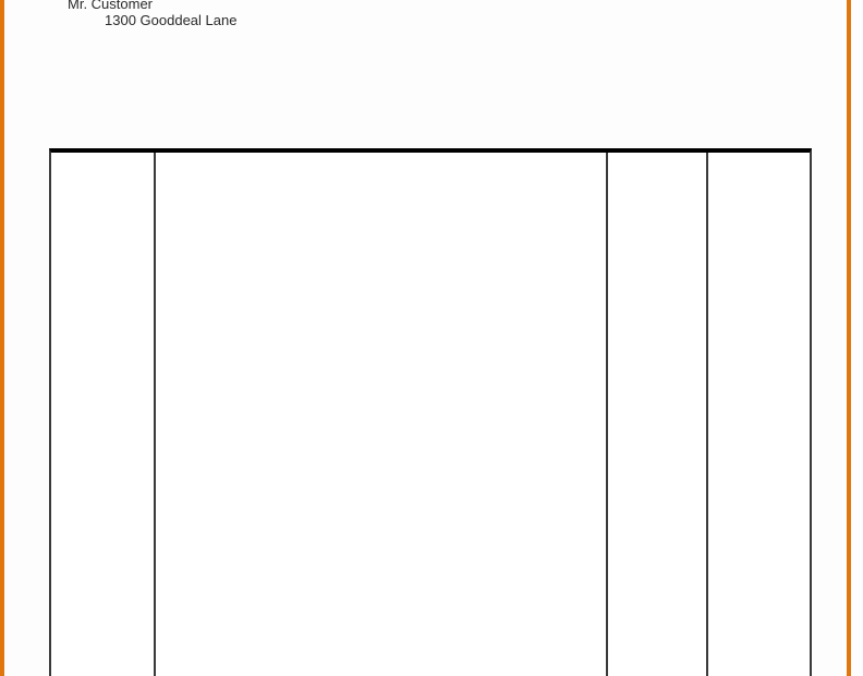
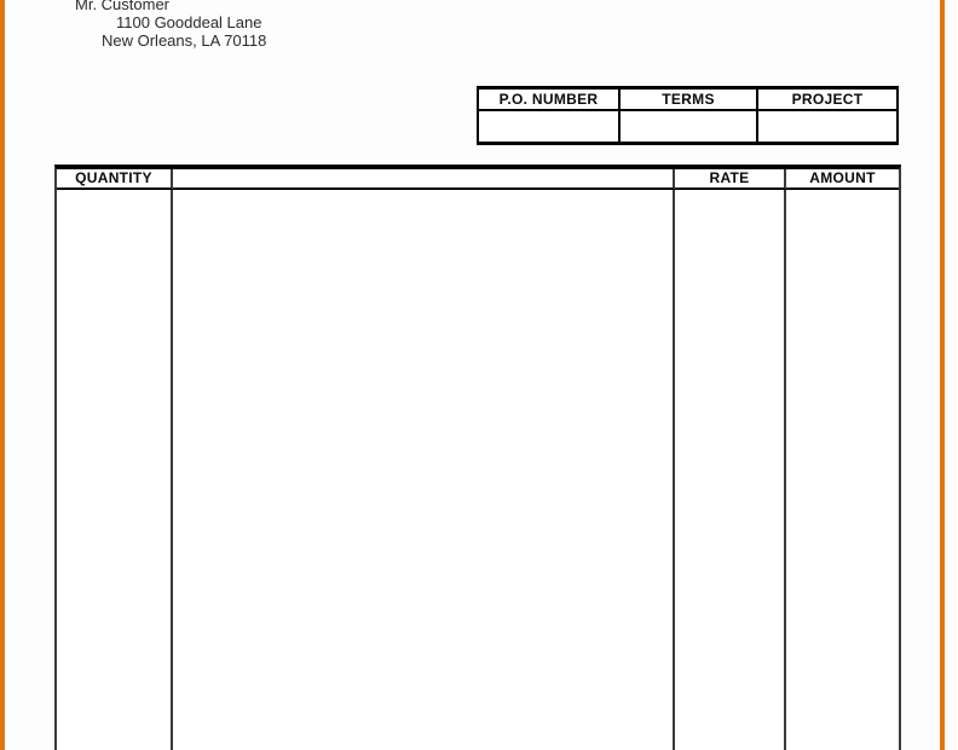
  Mr. Customer
- 1300 Gooddeal Lane
+ 1100 Gooddeal Lane
+ New Orleans, LA 70118
+ P.O. NUMBER
+ TERMS
+ PROJECT
+ QUANTITY
+ RATE
+ AMOUNT
